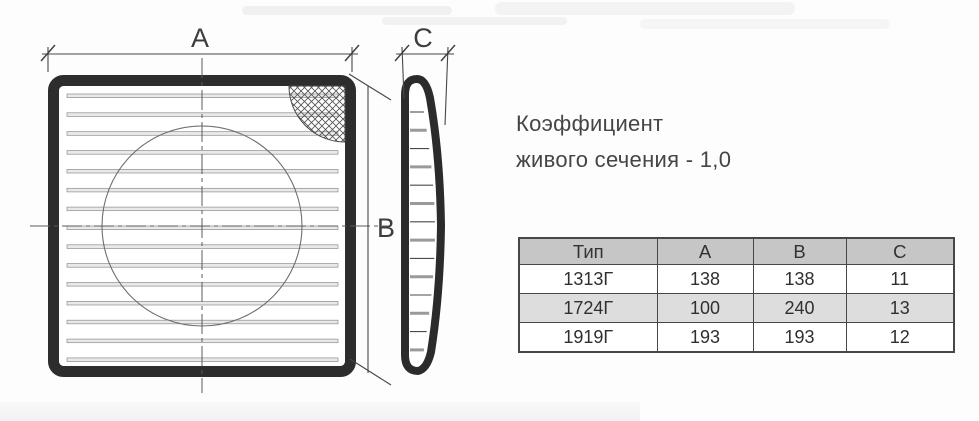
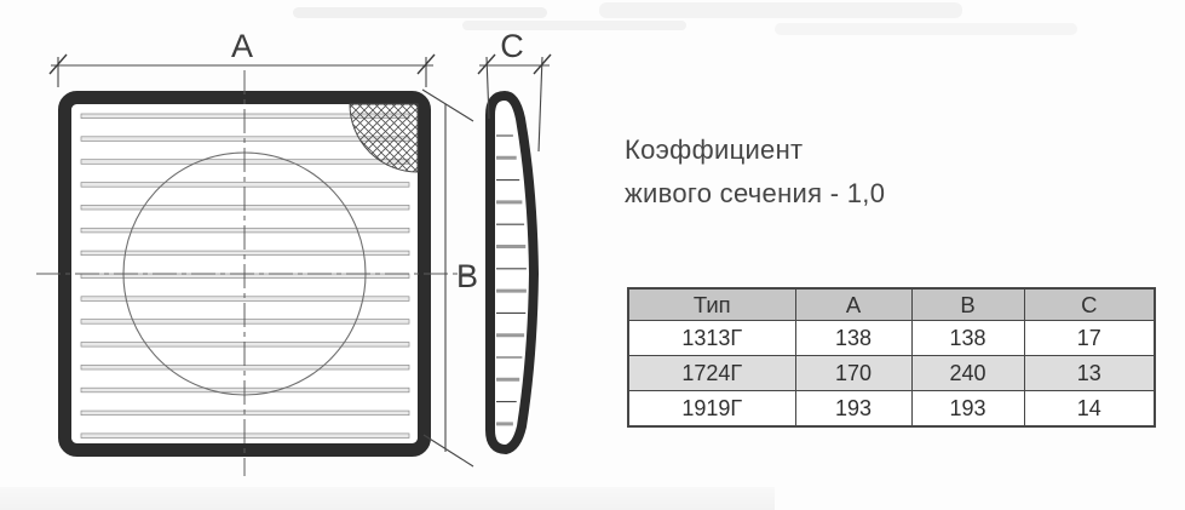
  A
  B
  C
  Коэффициент
  живого сечения - 1,0
  Тип	A	B	C
- 1313Г	138	138	11
+ 1313Г	138	138	17
- 1724Г	100	240	13
+ 1724Г	170	240	13
- 1919Г	193	193	12
+ 1919Г	193	193	14
